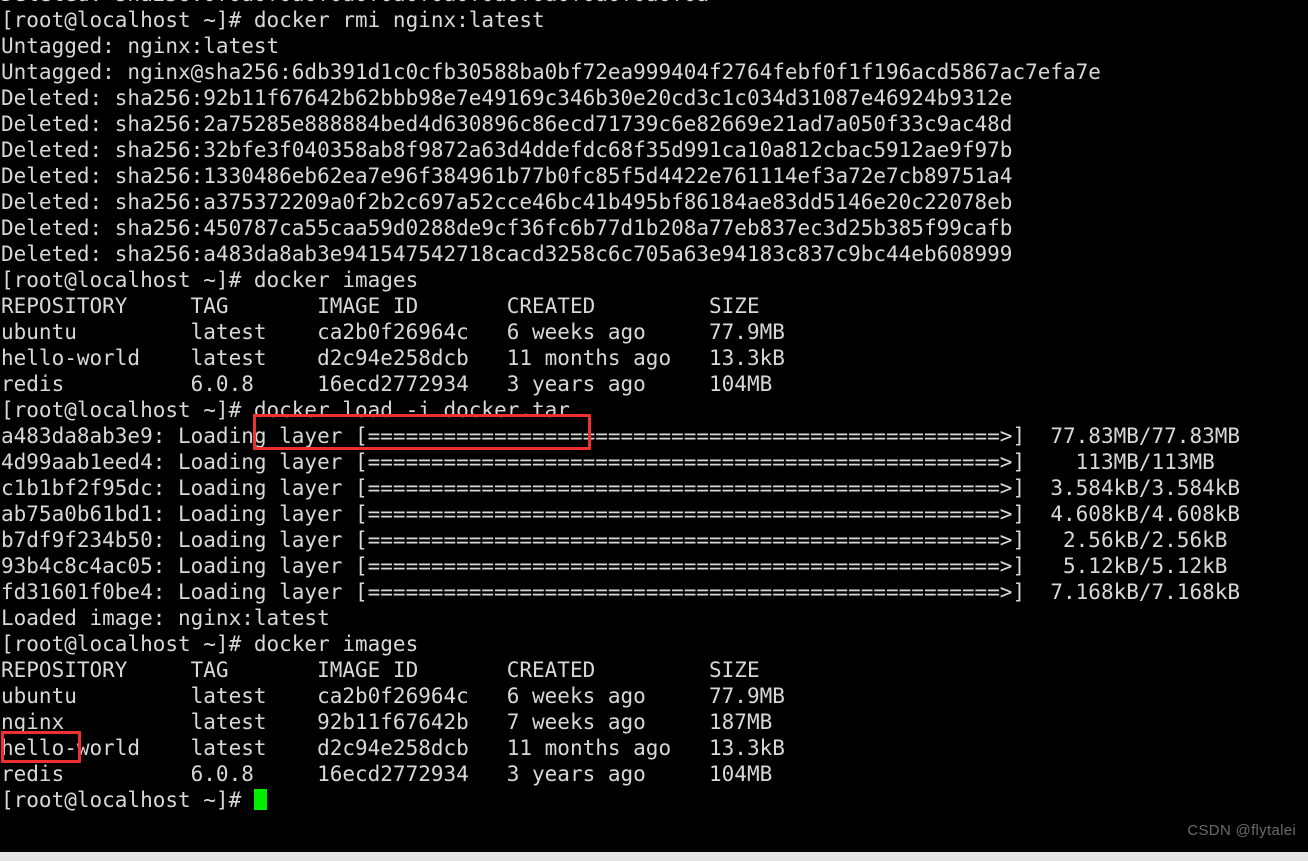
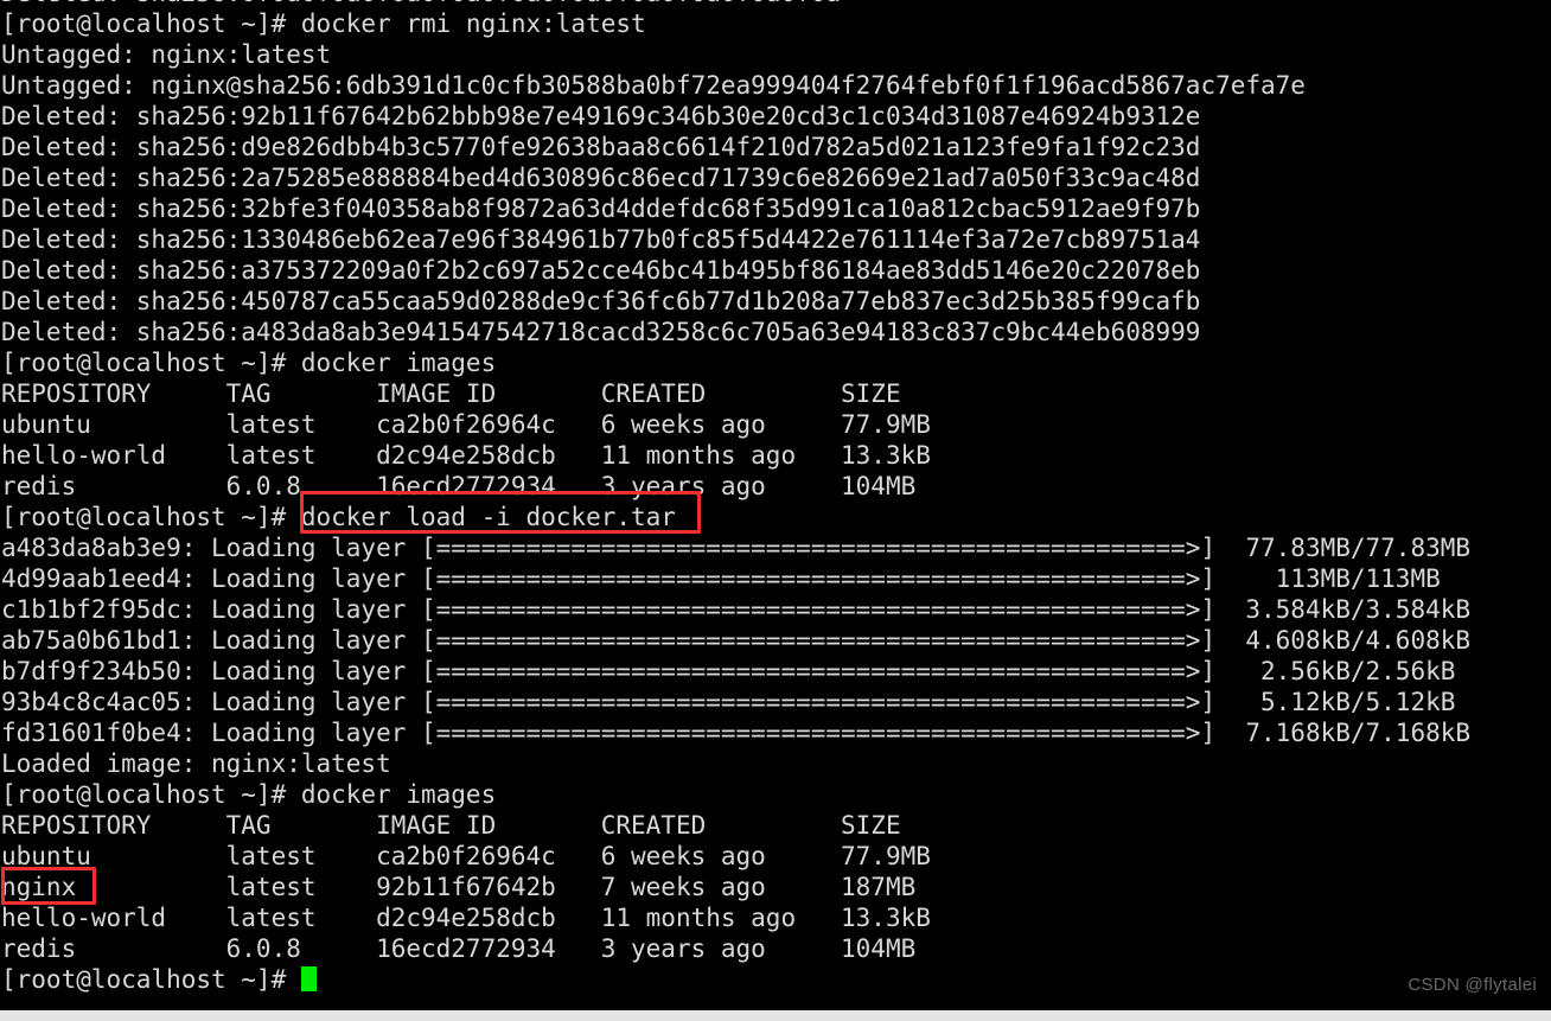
  [root@localhost ~]# docker rmi nginx:latest
  Untagged: nginx:latest
  Untagged: nginx@sha256:6db391d1c0cfb30588ba0bf72ea999404f2764febf0f1f196acd5867ac7efa7e
  Deleted: sha256:92b11f67642b62bbb98e7e49169c346b30e20cd3c1c034d31087e46924b9312e
+ Deleted: sha256:d9e826dbb4b3c5770fe92638baa8c6614f210d782a5d021a123fe9fa1f92c23d
  Deleted: sha256:2a75285e888884bed4d630896c86ecd71739c6e82669e21ad7a050f33c9ac48d
  Deleted: sha256:32bfe3f040358ab8f9872a63d4ddefdc68f35d991ca10a812cbac5912ae9f97b
  Deleted: sha256:1330486eb62ea7e96f384961b77b0fc85f5d4422e761114ef3a72e7cb89751a4
  Deleted: sha256:a375372209a0f2b2c697a52cce46bc41b495bf86184ae83dd5146e20c22078eb
  Deleted: sha256:450787ca55caa59d0288de9cf36fc6b77d1b208a77eb837ec3d25b385f99cafb
  Deleted: sha256:a483da8ab3e941547542718cacd3258c6c705a63e94183c837c9bc44eb608999
  [root@localhost ~]# docker images
  REPOSITORY TAG IMAGE ID CREATED SIZE
  ubuntu latest ca2b0f26964c 6 weeks ago 77.9MB
  hello-world latest d2c94e258dcb 11 months ago 13.3kB
  redis 6.0.8 16ecd2772934 3 years ago 104MB
  [root@localhost ~]# docker load -i docker.tar
  a483da8ab3e9: Loading layer [==================================================>] 77.83MB/77.83MB
  4d99aab1eed4: Loading layer [==================================================>] 113MB/113MB
  c1b1bf2f95dc: Loading layer [==================================================>] 3.584kB/3.584kB
  ab75a0b61bd1: Loading layer [==================================================>] 4.608kB/4.608kB
  b7df9f234b50: Loading layer [==================================================>] 2.56kB/2.56kB
  93b4c8c4ac05: Loading layer [==================================================>] 5.12kB/5.12kB
  fd31601f0be4: Loading layer [==================================================>] 7.168kB/7.168kB
  Loaded image: nginx:latest
  [root@localhost ~]# docker images
  REPOSITORY TAG IMAGE ID CREATED SIZE
  ubuntu latest ca2b0f26964c 6 weeks ago 77.9MB
  nginx latest 92b11f67642b 7 weeks ago 187MB
  hello-world latest d2c94e258dcb 11 months ago 13.3kB
  redis 6.0.8 16ecd2772934 3 years ago 104MB
  [root@localhost ~]#
  CSDN @flytalei
